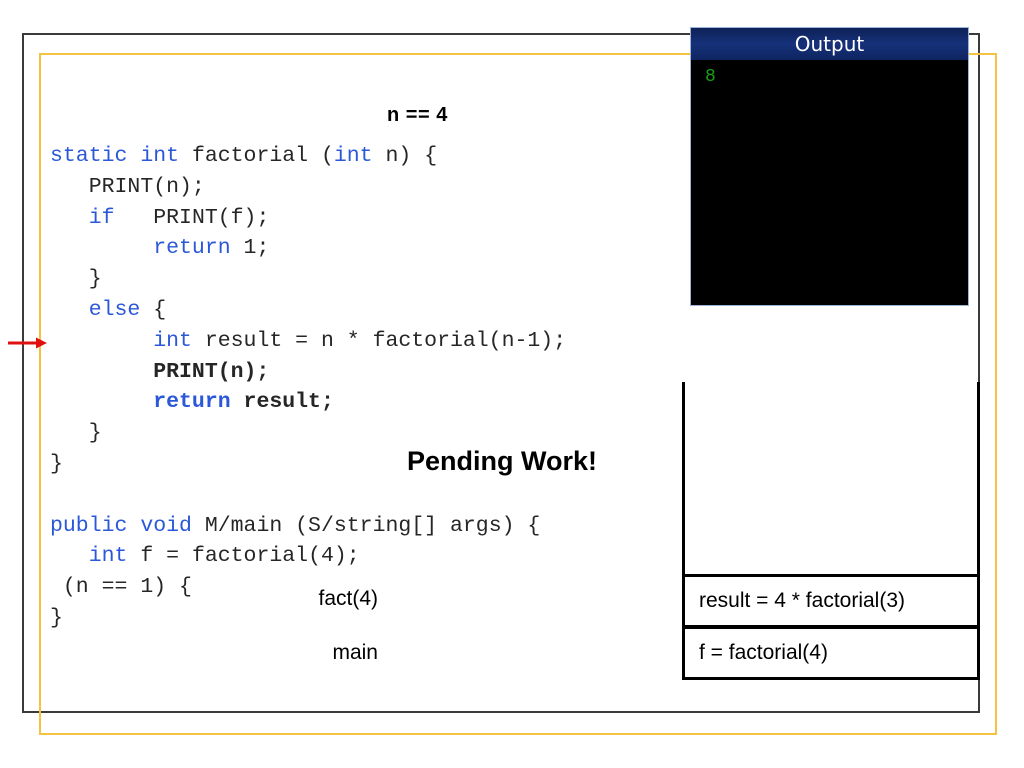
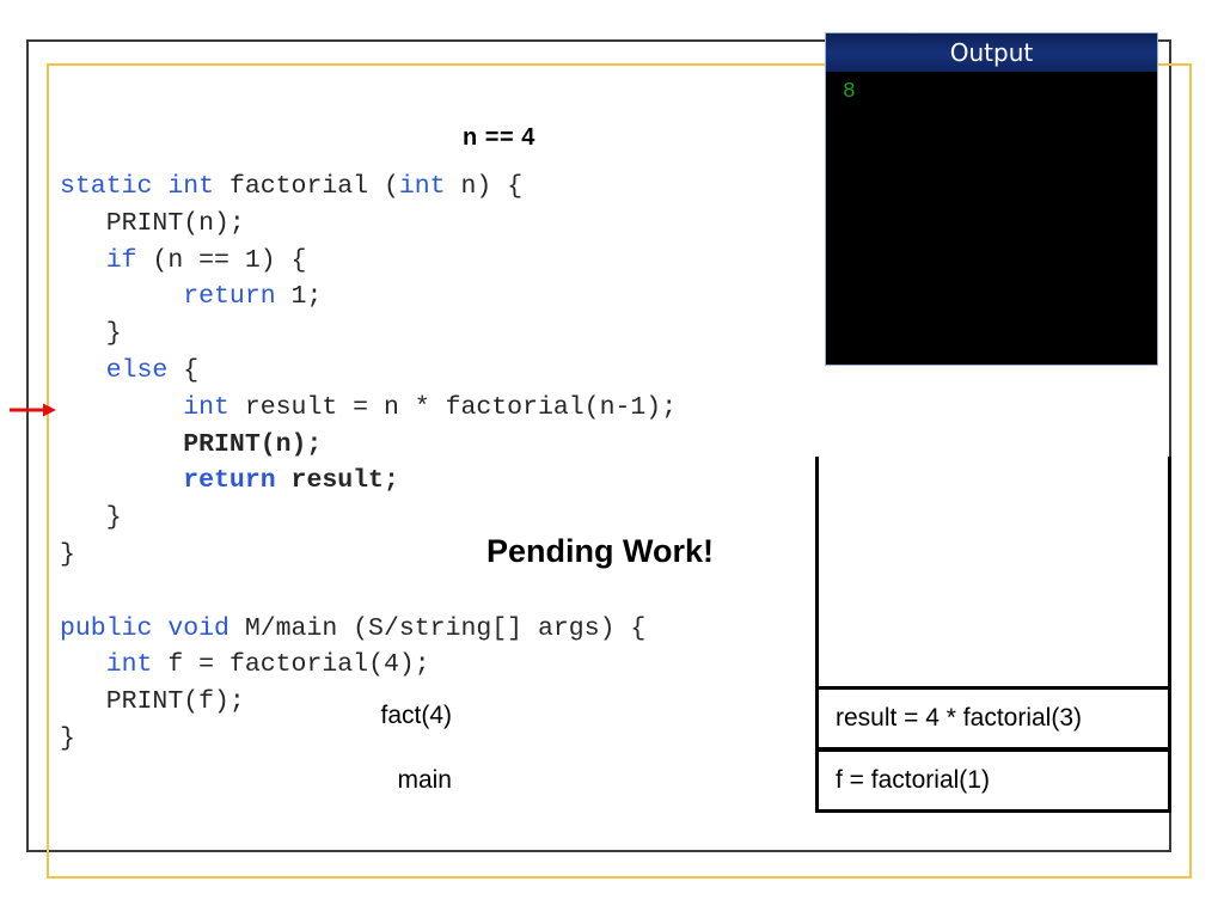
  n == 4
  static int factorial (int n) {
  PRINT(n);
- if PRINT(f);
+ if (n == 1) {
  return 1;
  }
  else {
  int result = n * factorial(n-1);
  PRINT(n);
  return result;
  }
  }
  public void M/main (S/string[] args) {
  int f = factorial(4);
- (n == 1) {
+ PRINT(f);
  }
  Pending Work!
  Output
  8
  result = 4 * factorial(3)
- f = factorial(4)
+ f = factorial(1)
  fact(4)
  main
